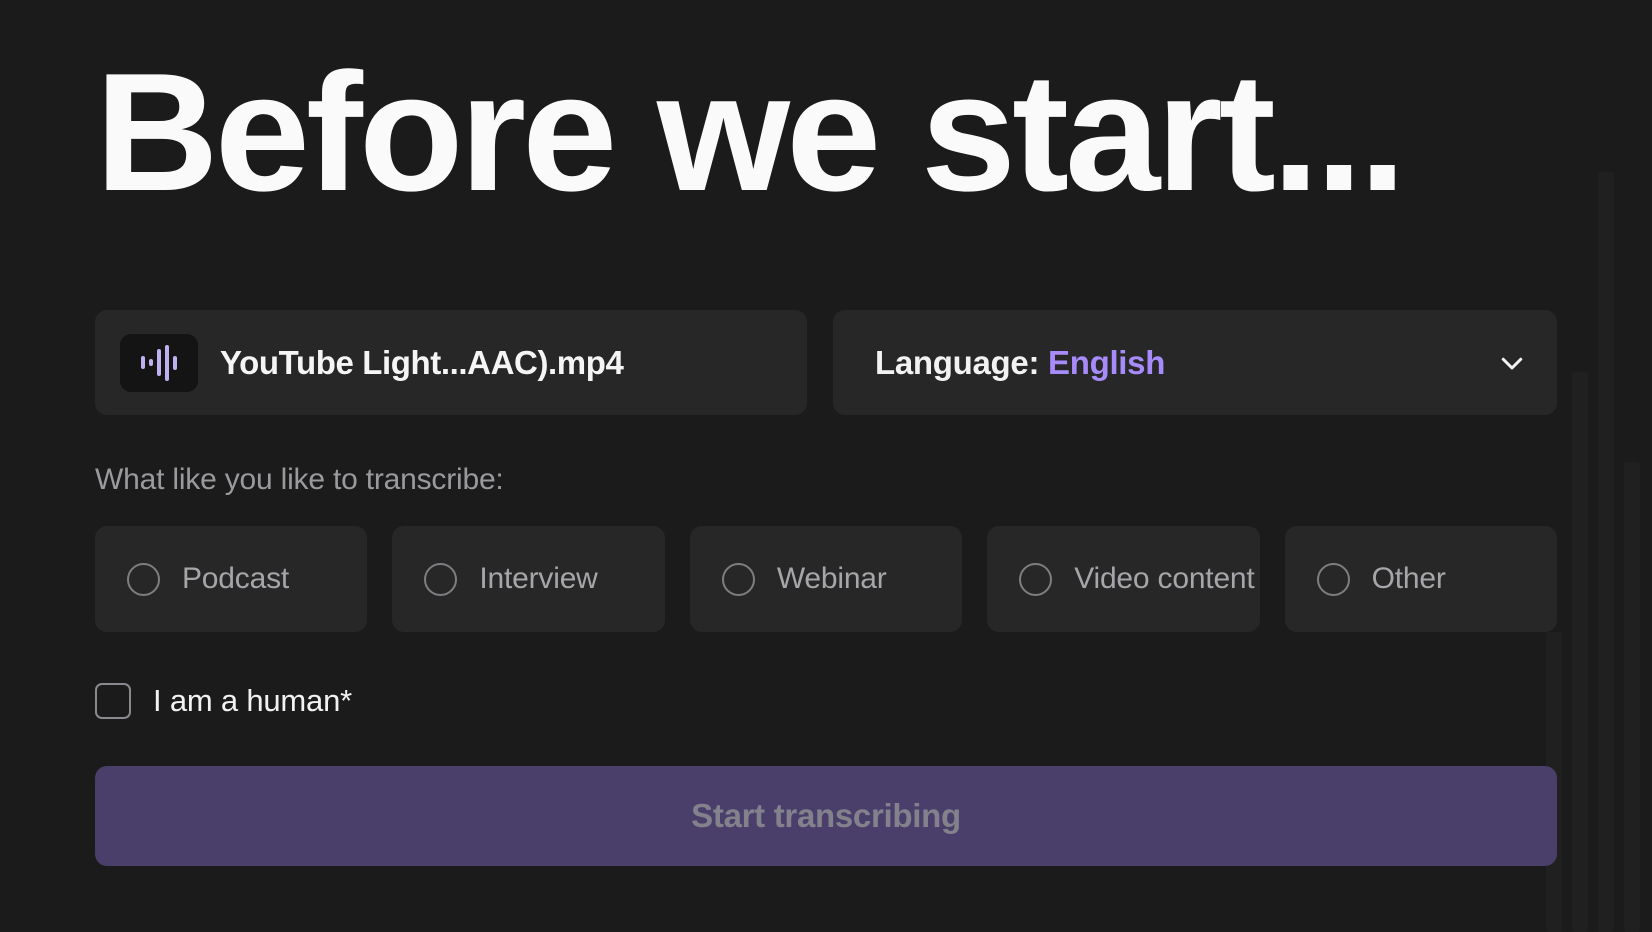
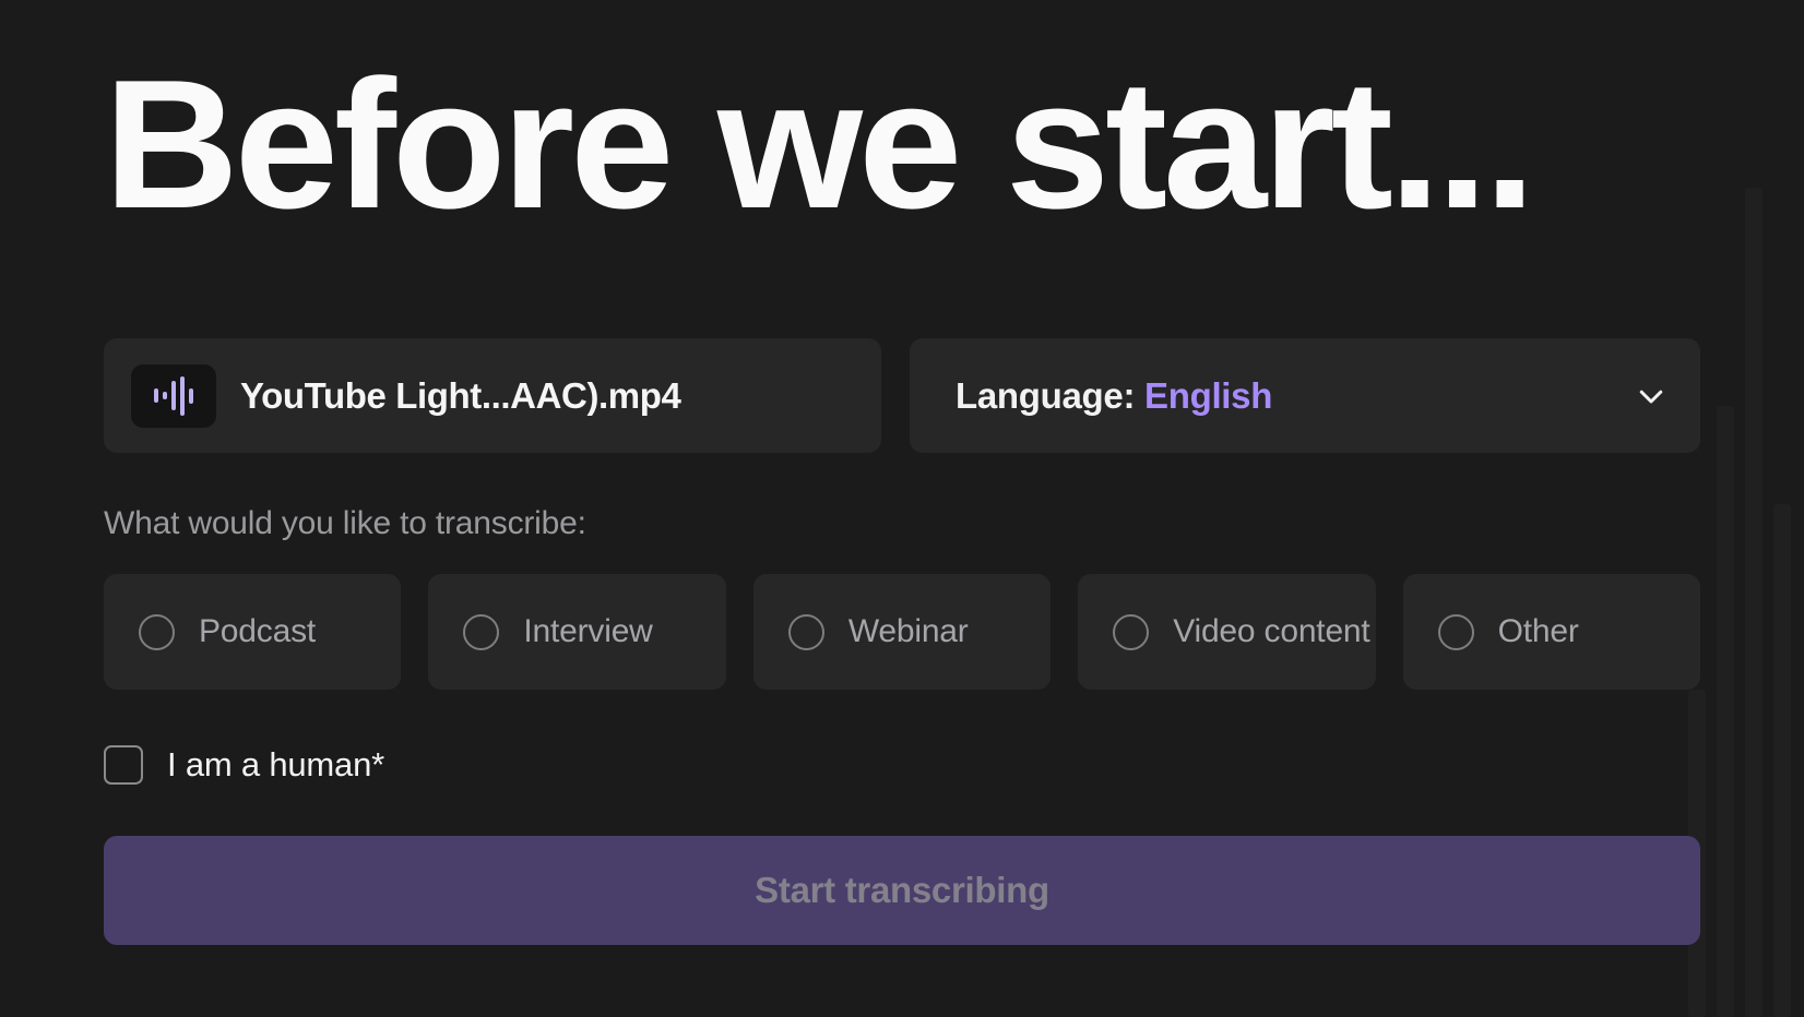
  Before we start...
  YouTube Light...AAC).mp4
  Language: English
- What like you like to transcribe:
+ What would you like to transcribe:
  Podcast
  Interview
  Webinar
  Video content
  Other
  I am a human*
  Start transcribing
